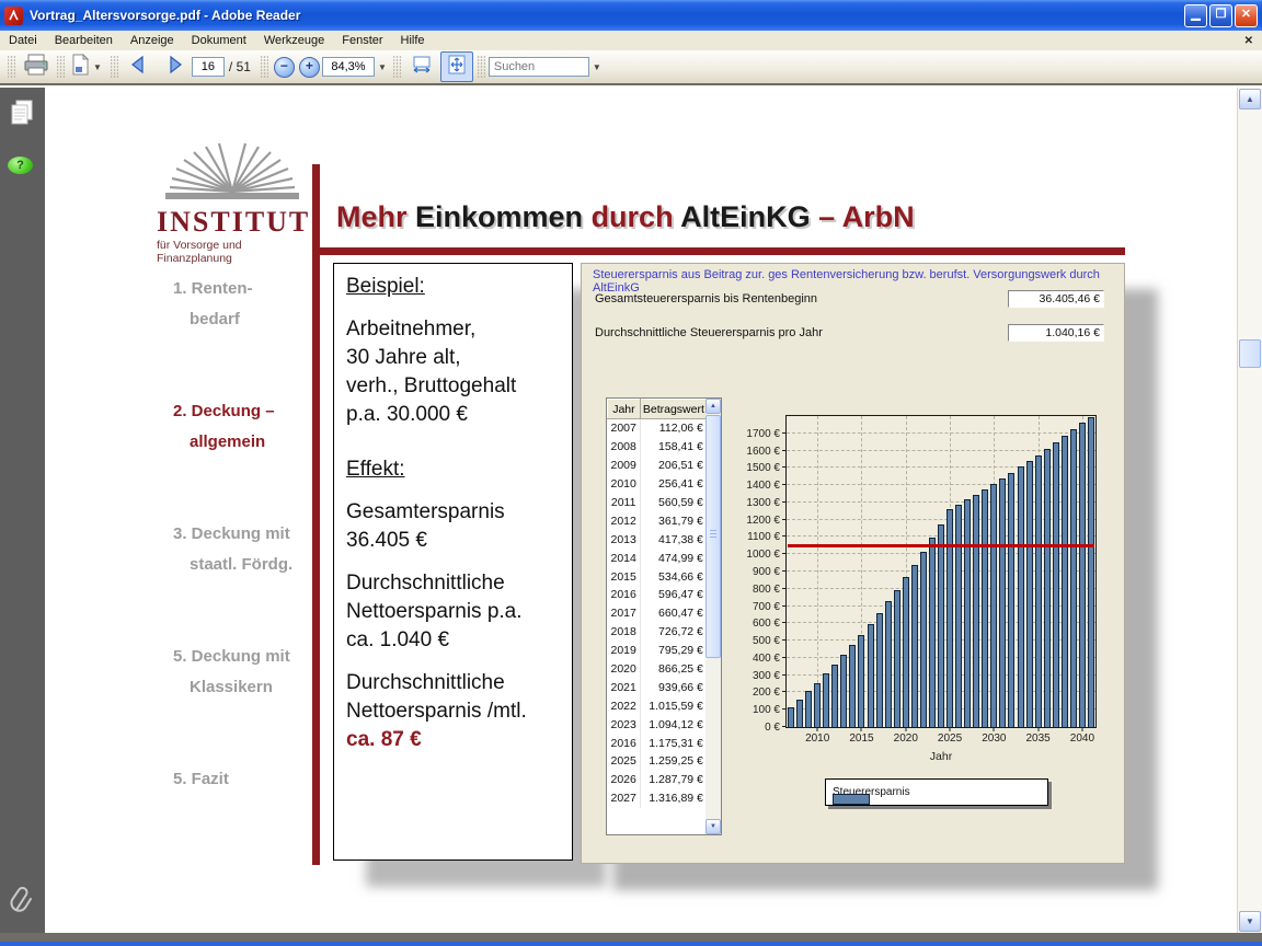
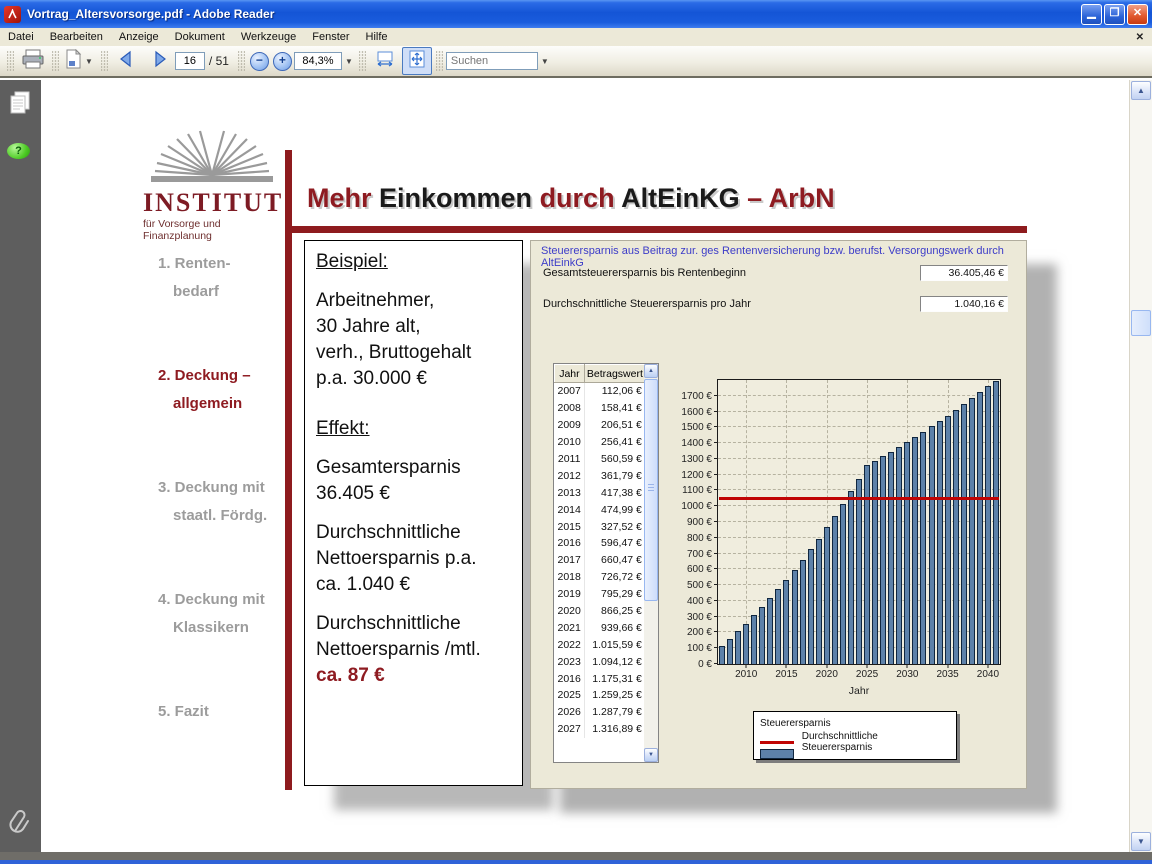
  Vortrag_Altersvorsorge.pdf - Adobe Reader
  ▁
  ❐
  ✕
  Datei
  Bearbeiten
  Anzeige
  Dokument
  Werkzeuge
  Fenster
  Hilfe
  ✕
  ▼
  16
  / 51
  −
  +
  84,3%
  ▼
  Suchen
  ▼
  ?
  INSTITUT
  für Vorsorge und Finanzplanung
  Mehr Einkommen durch AltEinKG – ArbN
  1. Renten-
  bedarf
  2. Deckung –
  allgemein
  3. Deckung mit
  staatl. Fördg.
- 5. Deckung mit
+ 4. Deckung mit
  Klassikern
  5. Fazit
  Beispiel:
  Arbeitnehmer,
  30 Jahre alt,
  verh., Bruttogehalt
  p.a. 30.000 €
  Effekt:
  Gesamtersparnis
  36.405 €
  Durchschnittliche
  Nettoersparnis p.a.
  ca. 1.040 €
  Durchschnittliche
  Nettoersparnis /mtl.
  ca. 87 €
  Steuerersparnis aus Beitrag zur. ges Rentenversicherung bzw. berufst. Versorgungswerk durch AltEinkG
  Gesamtsteuerersparnis bis Rentenbeginn
  36.405,46 €
  Durchschnittliche Steuerersparnis pro Jahr
  1.040,16 €
  Jahr	Betragswert
  2007	112,06 €
  2008	158,41 €
  2009	206,51 €
  2010	256,41 €
  2011	560,59 €
  2012	361,79 €
  2013	417,38 €
  2014	474,99 €
- 2015	534,66 €
+ 2015	327,52 €
  2016	596,47 €
  2017	660,47 €
  2018	726,72 €
  2019	795,29 €
  2020	866,25 €
  2021	939,66 €
  2022	1.015,59 €
  2023	1.094,12 €
  2016	1.175,31 €
  2025	1.259,25 €
  2026	1.287,79 €
  2027	1.316,89 €
  Jahr
  2010
  2015
  2020
  2025
  2030
  2035
  2040
  0 €
  100 €
  200 €
  300 €
  400 €
  500 €
  600 €
  700 €
  800 €
  900 €
  1000 €
  1100 €
  1200 €
  1300 €
  1400 €
  1500 €
  1600 €
  1700 €
  Steuerersparnis
+ Durchschnittliche Steuerersparnis
  ▲
  ▼
